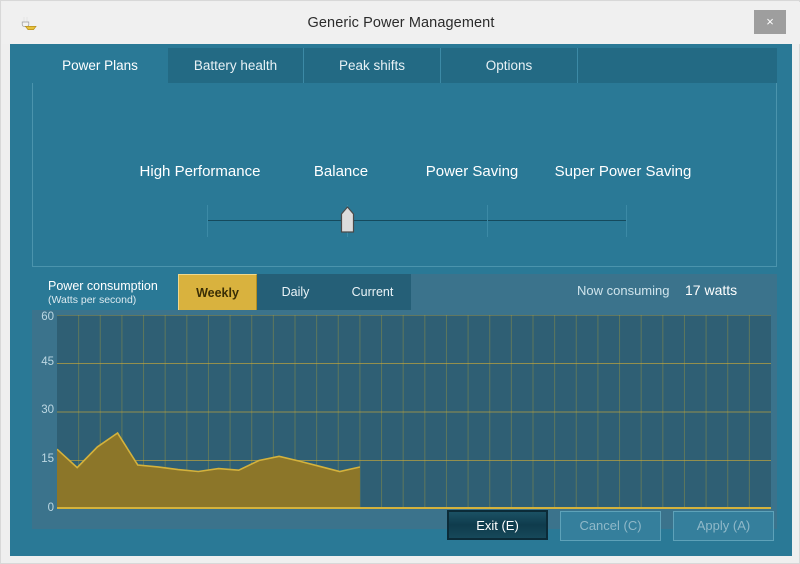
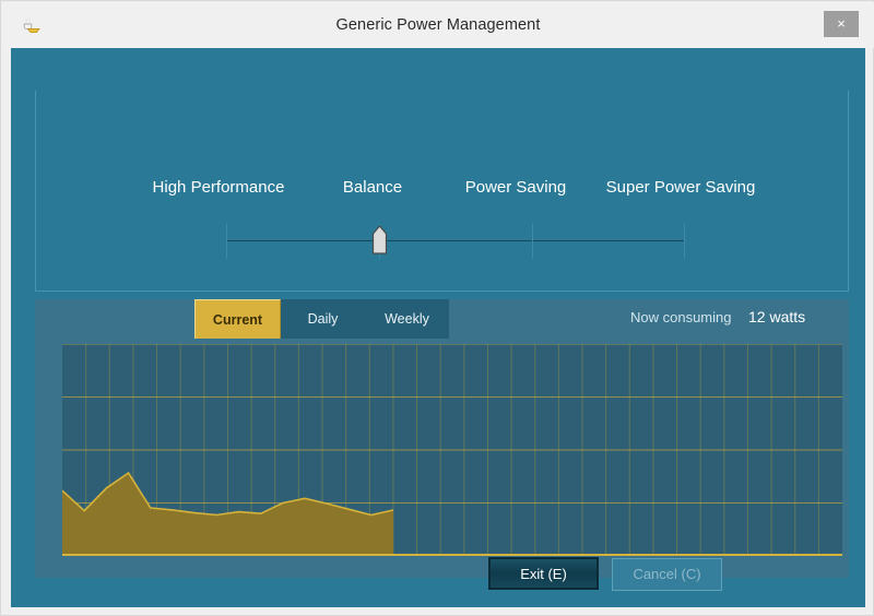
  Generic Power Management
  ×
- Power Plans
- Battery health
- Peak shifts
- Options
  High Performance
  Balance
  Power Saving
  Super Power Saving
- Power consumption
- (Watts per second)
- Weekly
+ Current
  Daily
- Current
+ Weekly
  Now consuming
- 17 watts
+ 12 watts
- 60
- 45
- 30
- 15
- 0
  Exit (E)
  Cancel (C)
- Apply (A)
